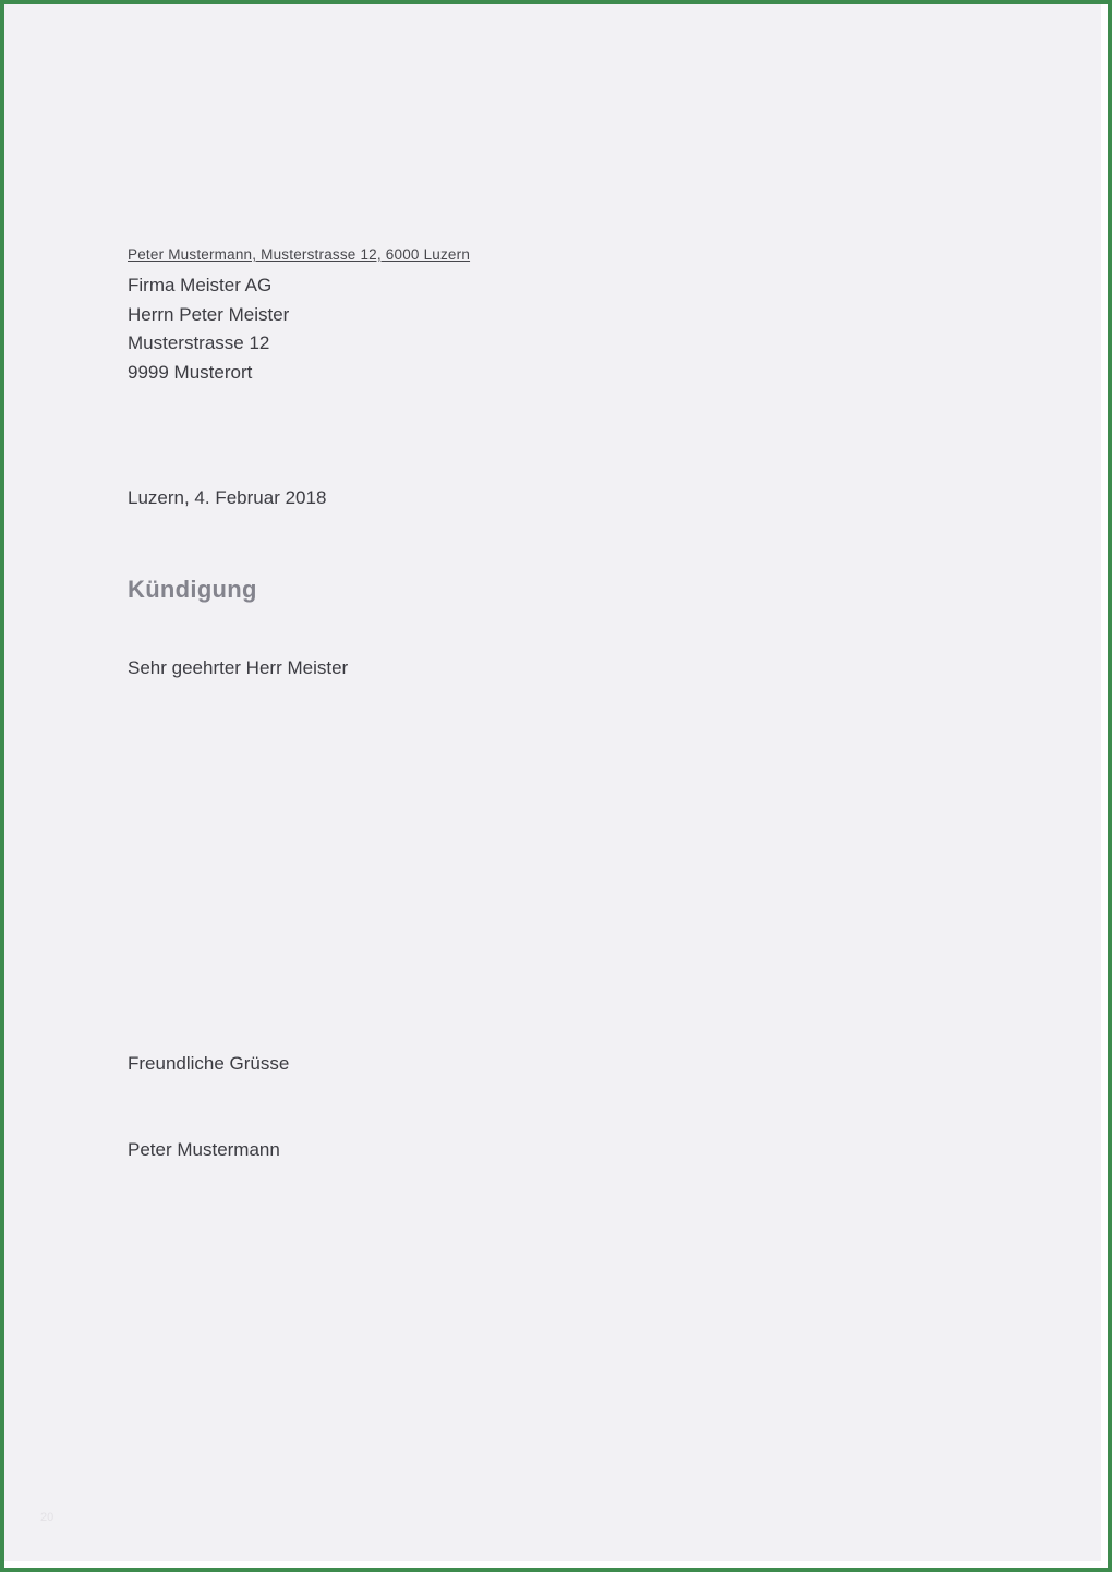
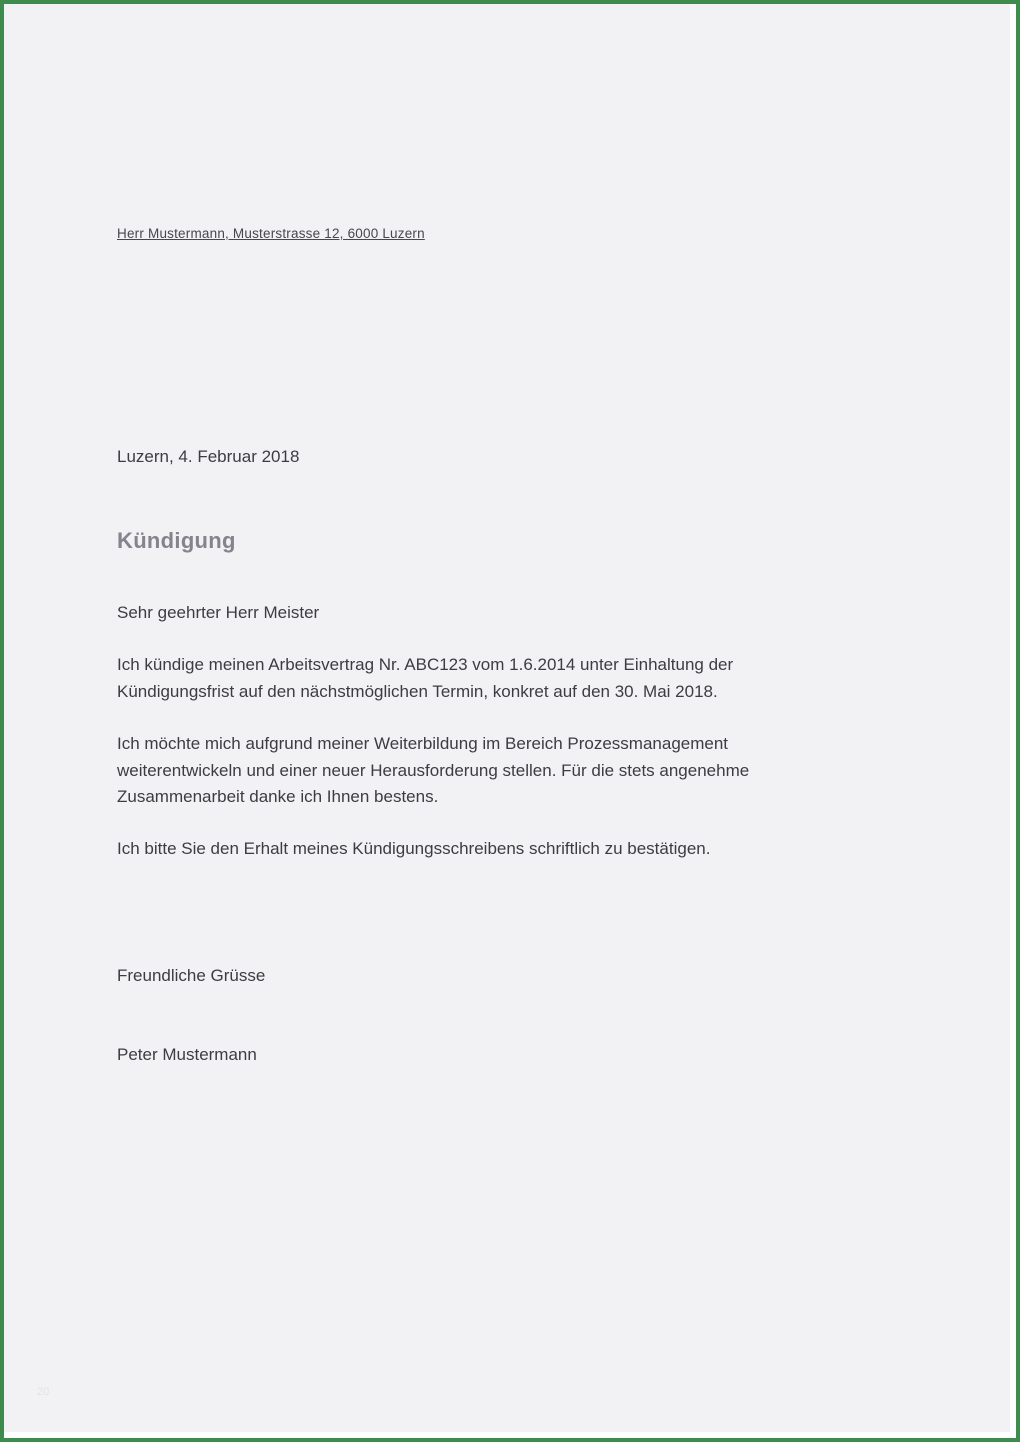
- Peter Mustermann, Musterstrasse 12, 6000 Luzern
+ Herr Mustermann, Musterstrasse 12, 6000 Luzern
- Firma Meister AG
- Herrn Peter Meister
- Musterstrasse 12
- 9999 Musterort
  Luzern, 4. Februar 2018
  Kündigung
  Sehr geehrter Herr Meister
+ Ich kündige meinen Arbeitsvertrag Nr. ABC123 vom 1.6.2014 unter Einhaltung der Kündigungsfrist auf den nächstmöglichen Termin, konkret auf den 30. Mai 2018.
+ Ich möchte mich aufgrund meiner Weiterbildung im Bereich Prozessmanagement weiterentwickeln und einer neuer Herausforderung stellen. Für die stets angenehme Zusammenarbeit danke ich Ihnen bestens.
+ Ich bitte Sie den Erhalt meines Kündigungsschreibens schriftlich zu bestätigen.
  Freundliche Grüsse
  Peter Mustermann
